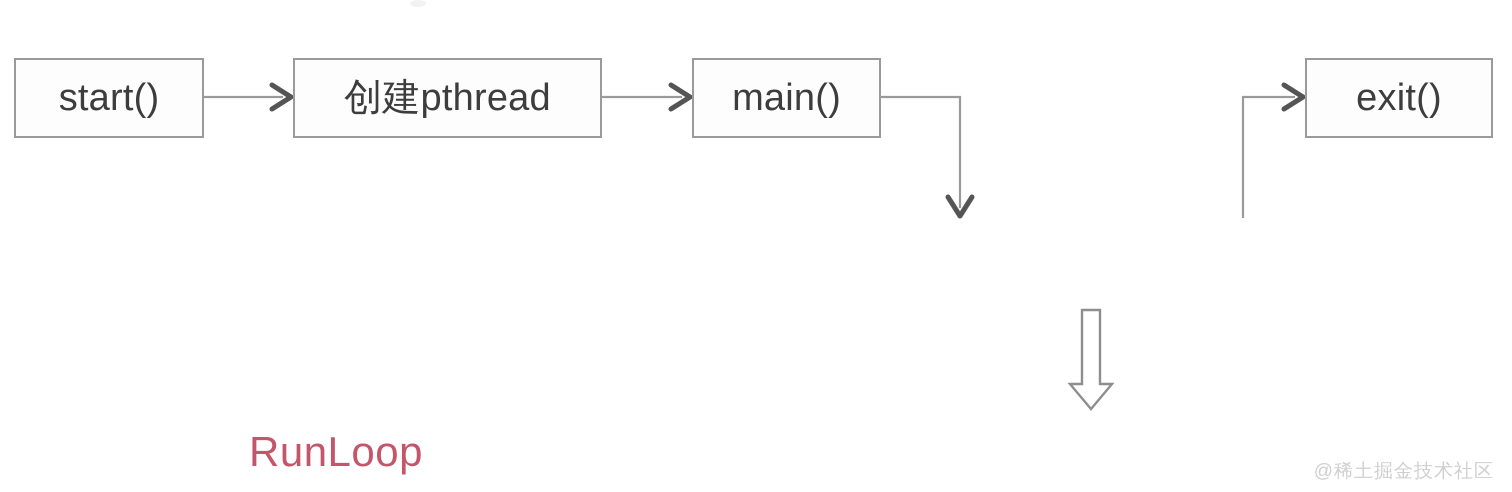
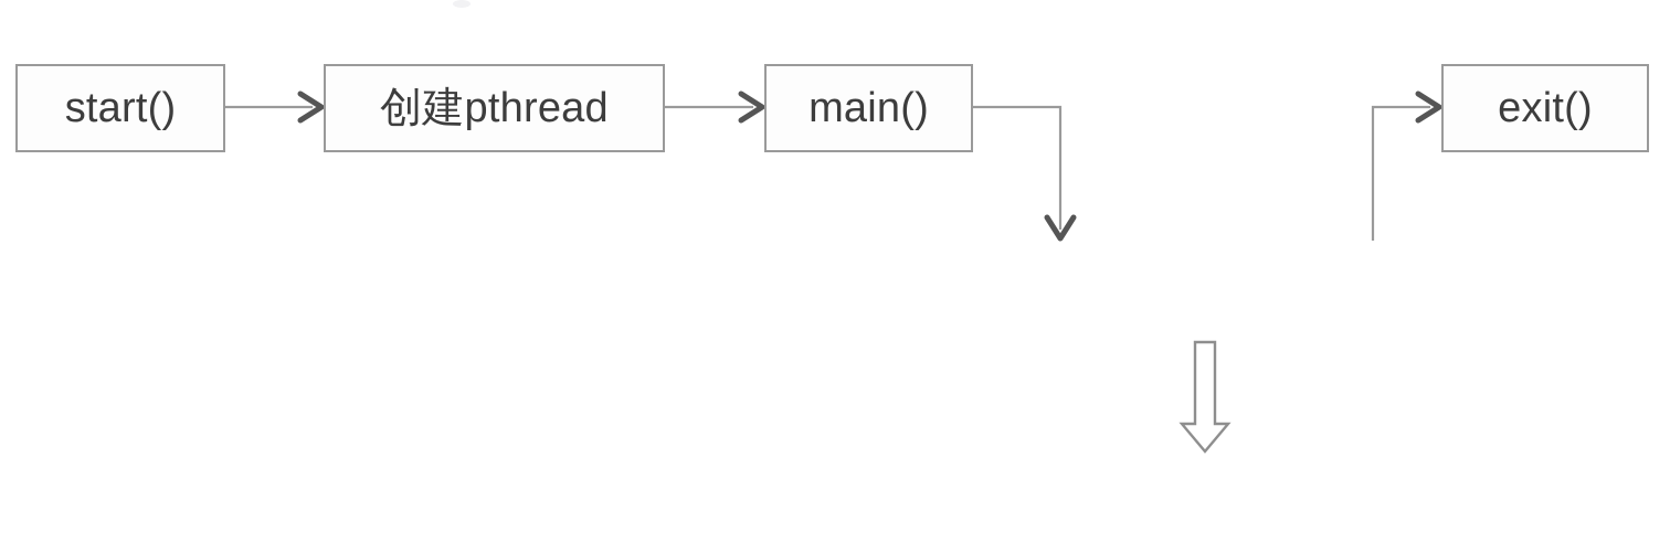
  start()
  创建pthread
  main()
  exit()
- RunLoop
- @稀土掘金技术社区
